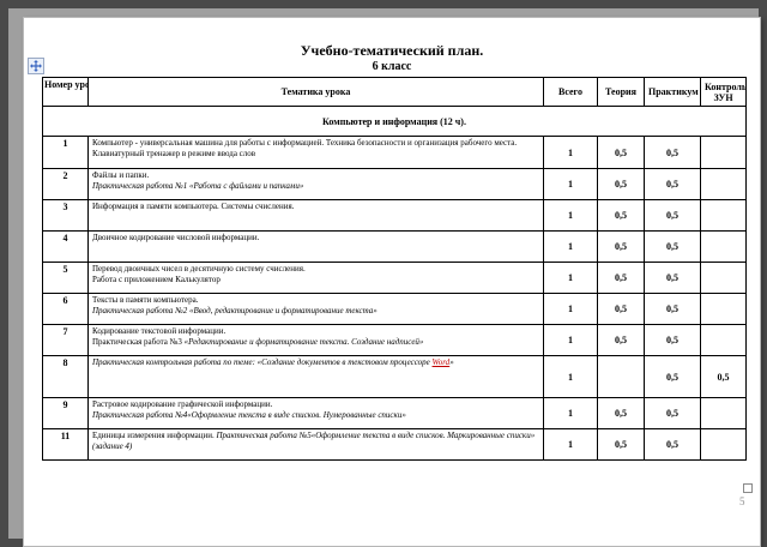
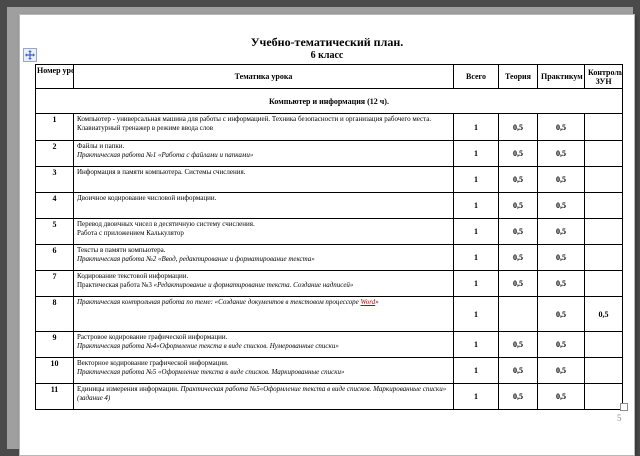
  Учебно-тематический план.
  6 класс
  Номер уро	Тематика урока	Всего	Теория	Практикум	Контроль ЗУН
  Компьютер и информация (12 ч).
  1	Компьютер - универсальная машина для работы с информацией. Техника безопасности и организация рабочего места. Клавиатурный тренажер в режиме ввода слов	1	0,5	0,5
  2	Файлы и папки.Практическая работа №1 «Работа с файлами и папками»	1	0,5	0,5
  3	Информация в памяти компьютера. Системы счисления.	1	0,5	0,5
  4	Двоичное кодирование числовой информации.	1	0,5	0,5
  5	Перевод двоичных чисел в десятичную систему счисления.Работа с приложением Калькулятор	1	0,5	0,5
  7	Кодирование текстовой информации.Практическая работа №3 «Редактирование и форматирование текста. Создание надписей»	1	0,5	0,5
  8	Практическая контрольная работа по теме: «Создание документов в текстовом процессоре Word»	1		0,5	0,5
  9	Растровое кодирование графической информации.Практическая работа №4«Оформление текста в виде списков. Нумерованные списки»	1	0,5	0,5
+ 10	Векторное кодирование графической информации.Практическая работа №5 «Оформление текста в виде списков. Маркированные списки»	1	0,5	0,5
  11	Единицы измерения информации. Практическая работа №5«Оформление текста в виде списков. Маркированные списки» (задание 4)	1	0,5	0,5
  5
